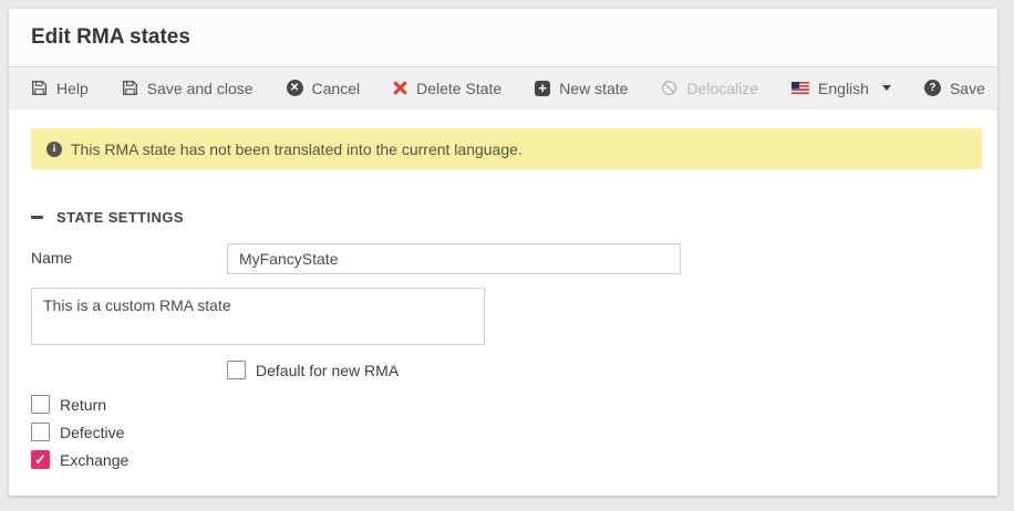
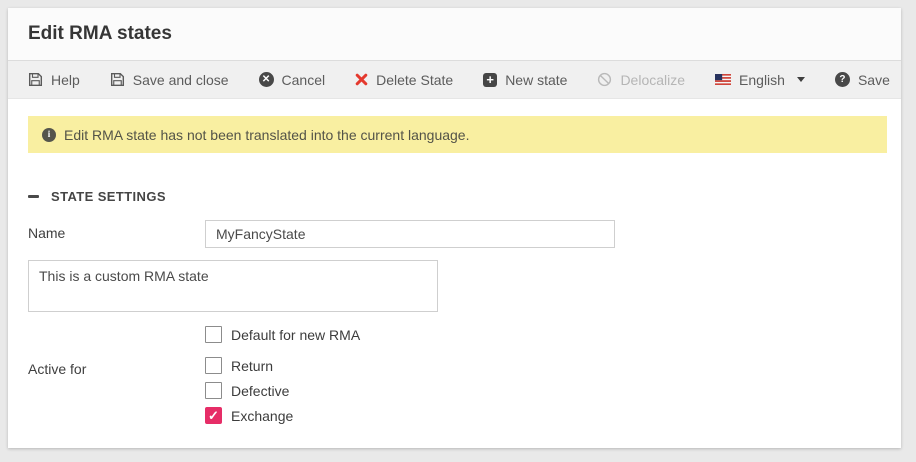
  Edit RMA states
  Help
  Save and close
  ✕
  Cancel
  Delete State
  +
  New state
  Delocalize
  English
  ?
  Save
  i
- This RMA state has not been translated into the current language.
+ Edit RMA state has not been translated into the current language.
  STATE SETTINGS
  Name
  MyFancyState
  This is a custom RMA state
  Default for new RMA
+ Active for
  Return
  Defective
  ✓
  Exchange
